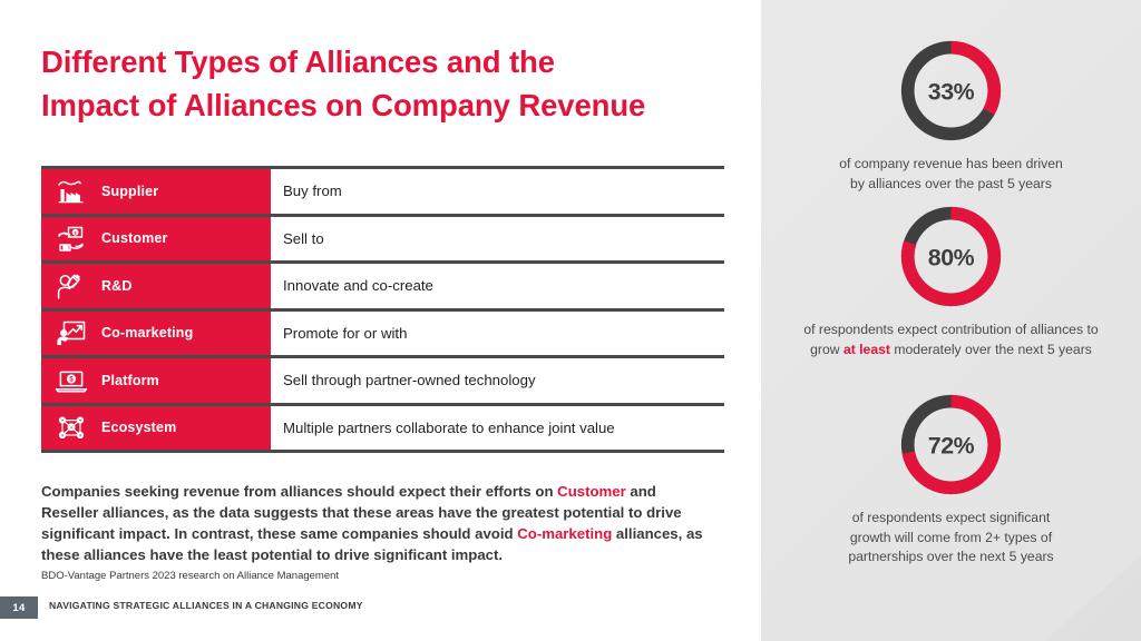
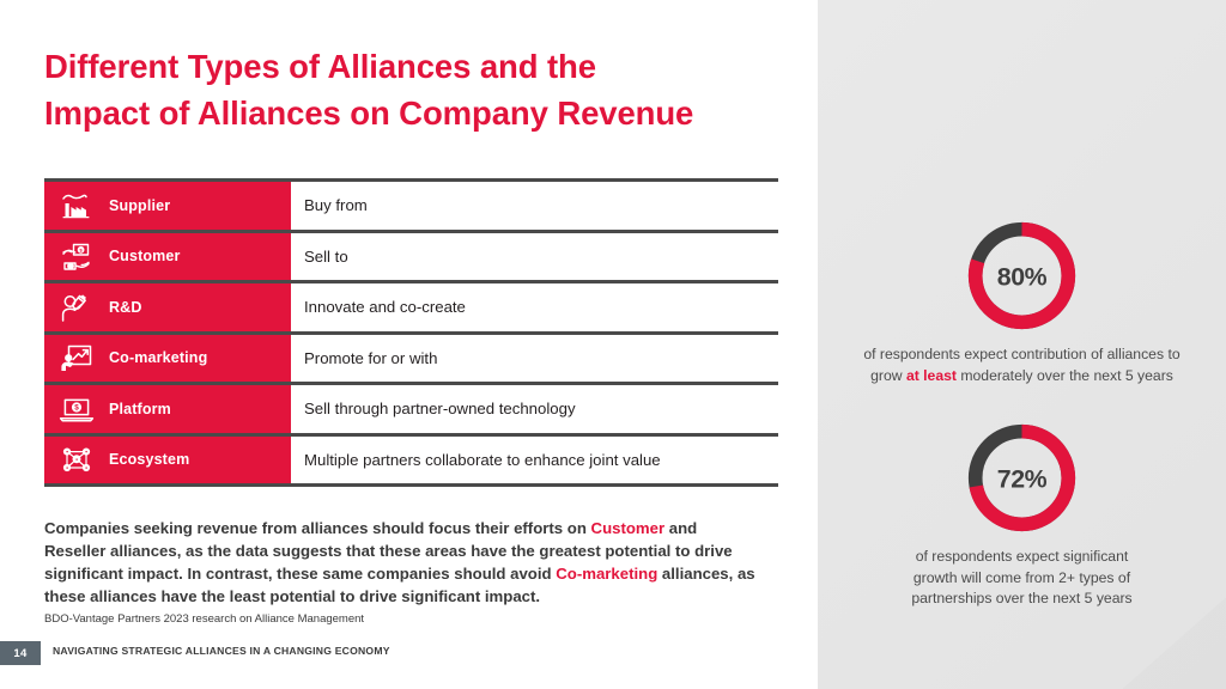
  Different Types of Alliances and the
  Impact of Alliances on Company Revenue
  Supplier
  Buy from
  Customer
  Sell to
  R&D
  Innovate and co-create
  Co-marketing
  Promote for or with
  Platform
  Sell through partner-owned technology
  Ecosystem
  Multiple partners collaborate to enhance joint value
- Companies seeking revenue from alliances should expect their efforts on Customer and Reseller alliances, as the data suggests that these areas have the greatest potential to drive significant impact. In contrast, these same companies should avoid Co-marketing alliances, as these alliances have the least potential to drive significant impact.
+ Companies seeking revenue from alliances should focus their efforts on Customer and Reseller alliances, as the data suggests that these areas have the greatest potential to drive significant impact. In contrast, these same companies should avoid Co-marketing alliances, as these alliances have the least potential to drive significant impact.
  BDO-Vantage Partners 2023 research on Alliance Management
  14
  NAVIGATING STRATEGIC ALLIANCES IN A CHANGING ECONOMY
- 33%
- of company revenue has been driven
- by alliances over the past 5 years
  80%
  of respondents expect contribution of alliances to grow at least moderately over the next 5 years
  72%
  of respondents expect significant
  growth will come from 2+ types of
  partnerships over the next 5 years
